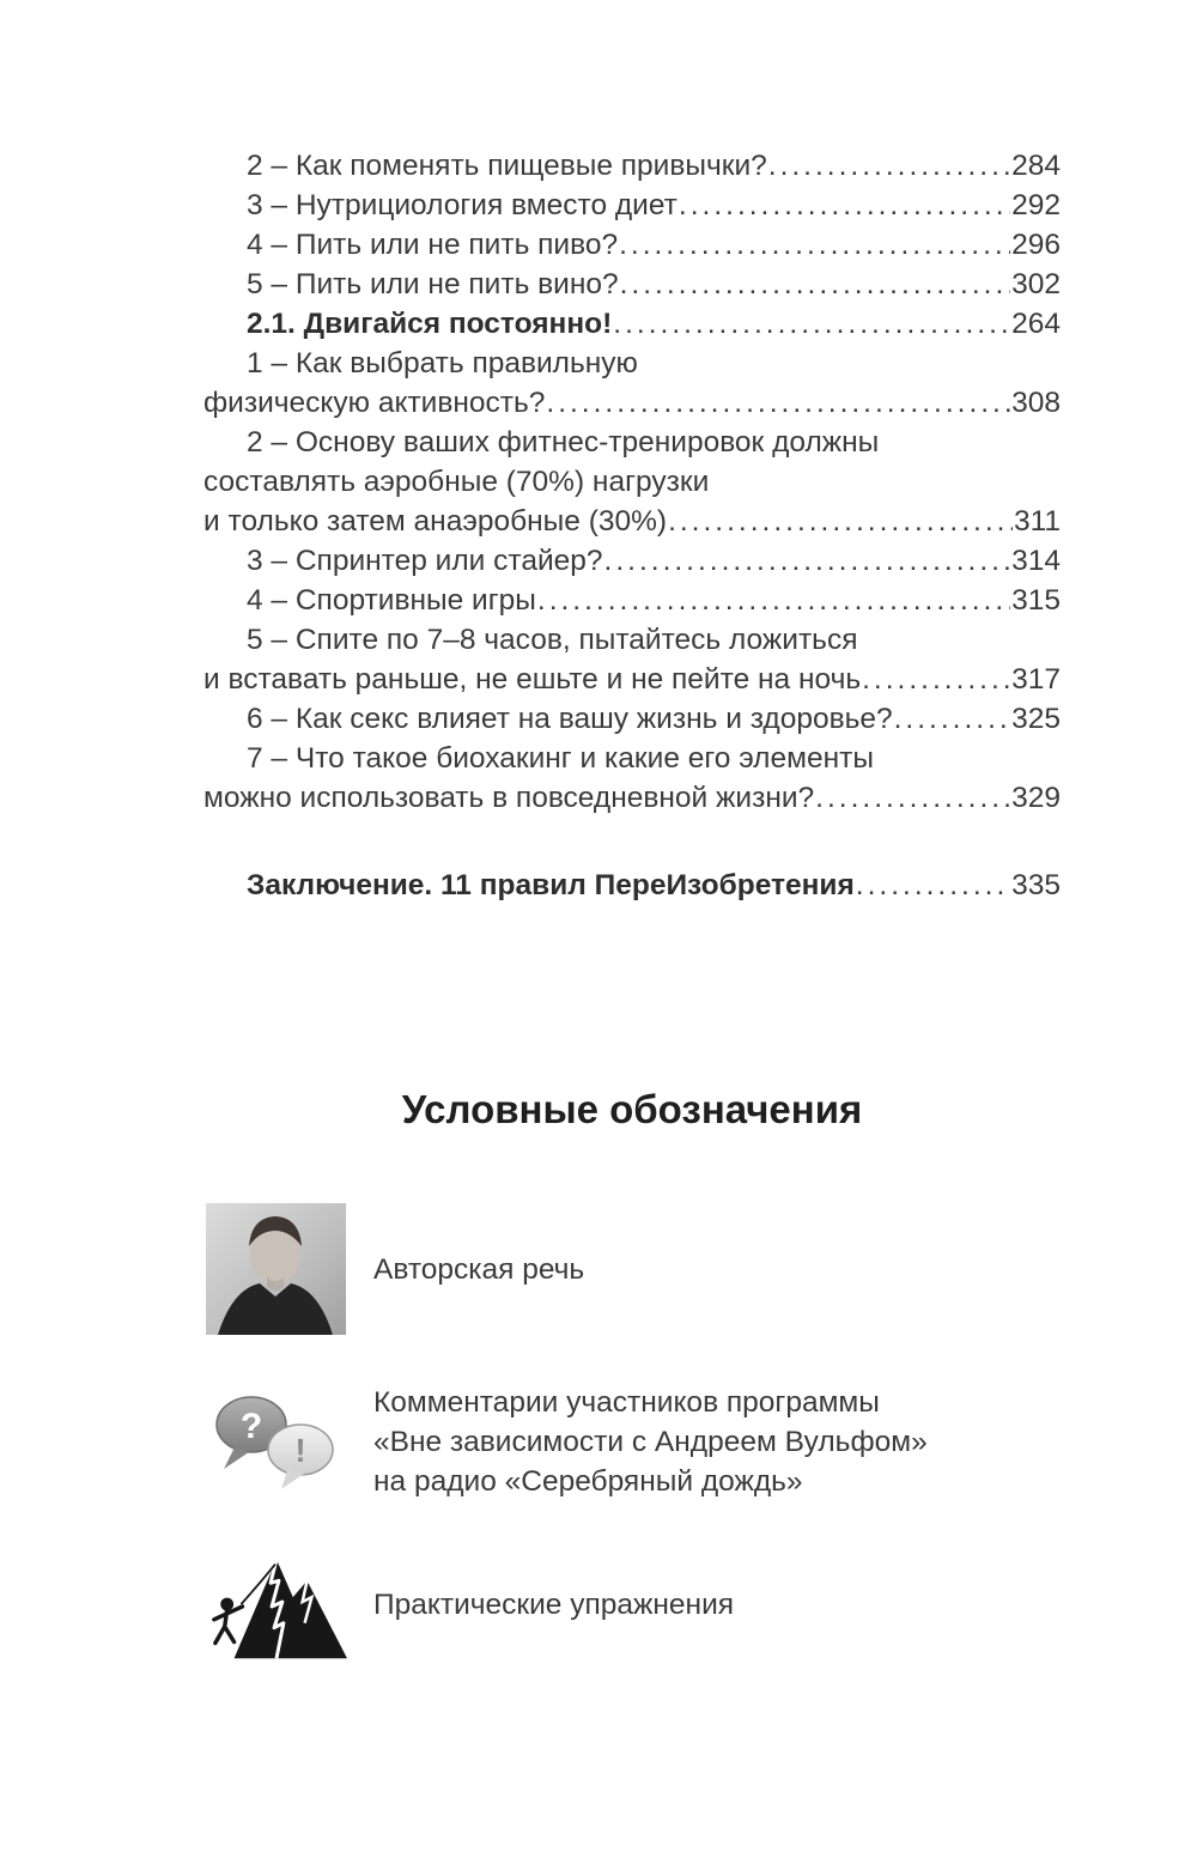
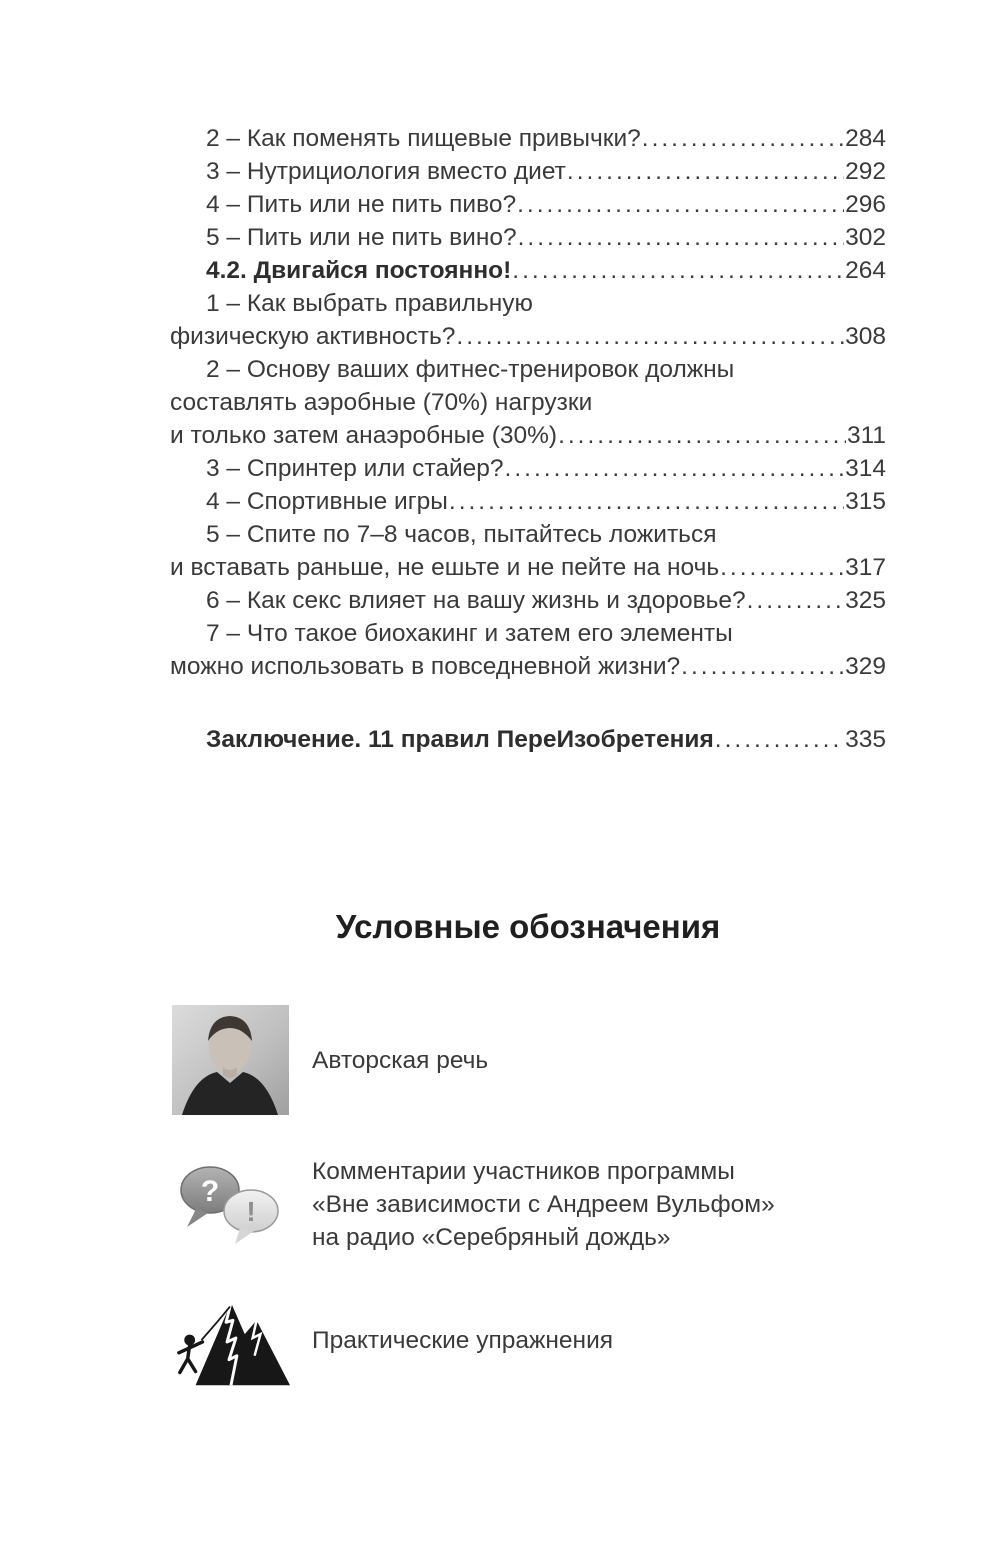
  2 – Как поменять пищевые привычки?
  284
  3 – Нутрициология вместо диет
  292
  4 – Пить или не пить пиво?
  296
  5 – Пить или не пить вино?
  302
- 2.1. Двигайся постоянно!
+ 4.2. Двигайся постоянно!
  264
  1 – Как выбрать правильную
  физическую активность?
  308
  2 – Основу ваших фитнес-тренировок должны
  составлять аэробные (70%) нагрузки
  и только затем анаэробные (30%)
  311
  3 – Спринтер или стайер?
  314
  4 – Спортивные игры
  315
  5 – Спите по 7–8 часов, пытайтесь ложиться
  и вставать раньше, не ешьте и не пейте на ночь
  317
  6 – Как секс влияет на вашу жизнь и здоровье?
  325
- 7 – Что такое биохакинг и какие его элементы
+ 7 – Что такое биохакинг и затем его элементы
  можно использовать в повседневной жизни?
  329
  Заключение. 11 правил ПереИзобретения
  335
  Условные обозначения
  Авторская речь
  ?
  !
  Комментарии участников программы
  «Вне зависимости с Андреем Вульфом»
  на радио «Серебряный дождь»
  Практические упражнения
